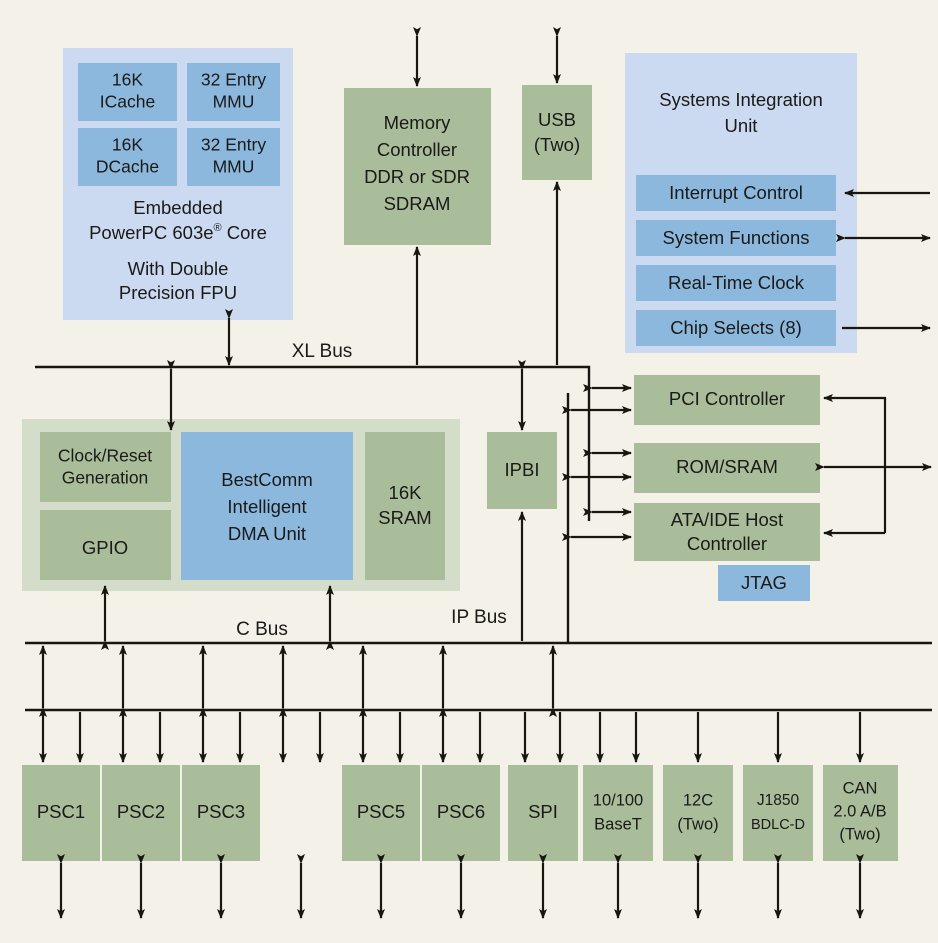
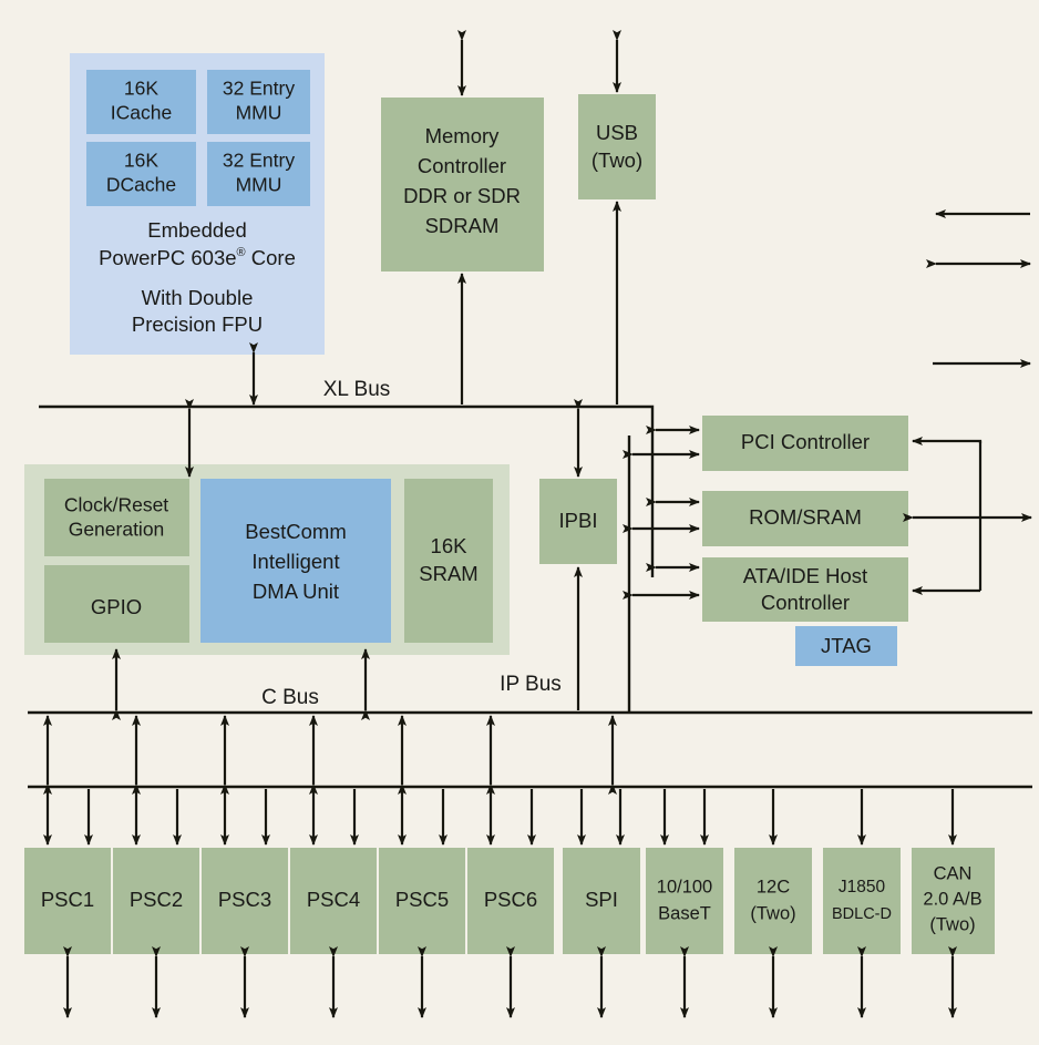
  16K
  ICache
  32 Entry
  MMU
  16K
  DCache
  32 Entry
  MMU
  Embedded
  PowerPC 603e® Core
  With Double
  Precision FPU
  Memory
  Controller
  DDR or SDR
  SDRAM
  USB
  (Two)
- Systems Integration
- Unit
- Interrupt Control
- System Functions
- Real-Time Clock
- Chip Selects (8)
  XL Bus
  Clock/Reset
  Generation
  GPIO
  BestComm
  Intelligent
  DMA Unit
  16K
  SRAM
  IPBI
  IP Bus
  PCI Controller
  ROM/SRAM
  ATA/IDE Host
  Controller
  JTAG
  C Bus
  PSC1
  PSC2
  PSC3
+ PSC4
  PSC5
  PSC6
  SPI
  10/100
  BaseT
  12C
  (Two)
  J1850
  BDLC-D
  CAN
  2.0 A/B
  (Two)
